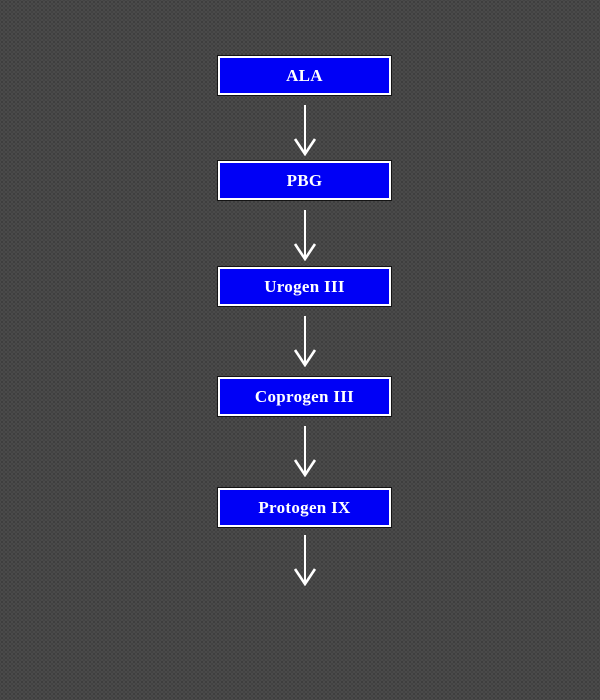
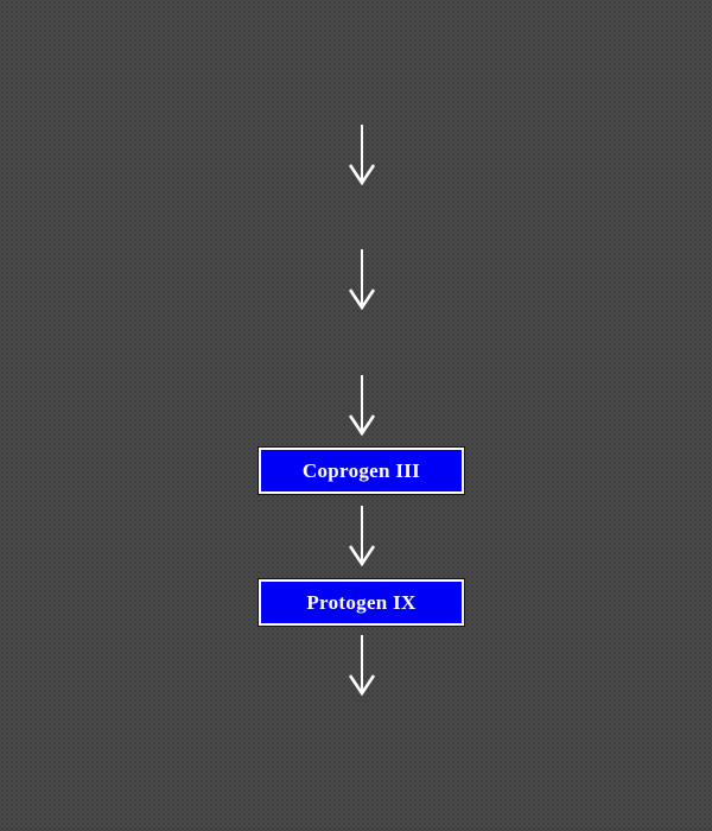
- ALA
- PBG
- Urogen III
  Coprogen III
  Protogen IX
